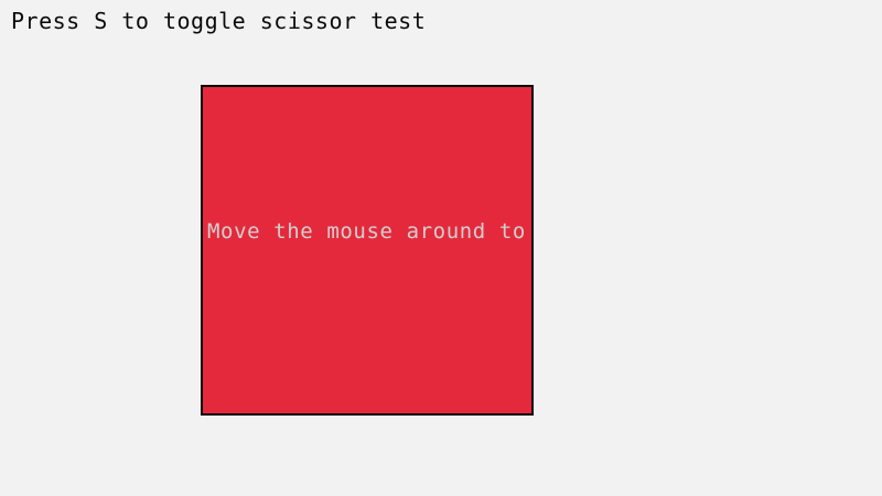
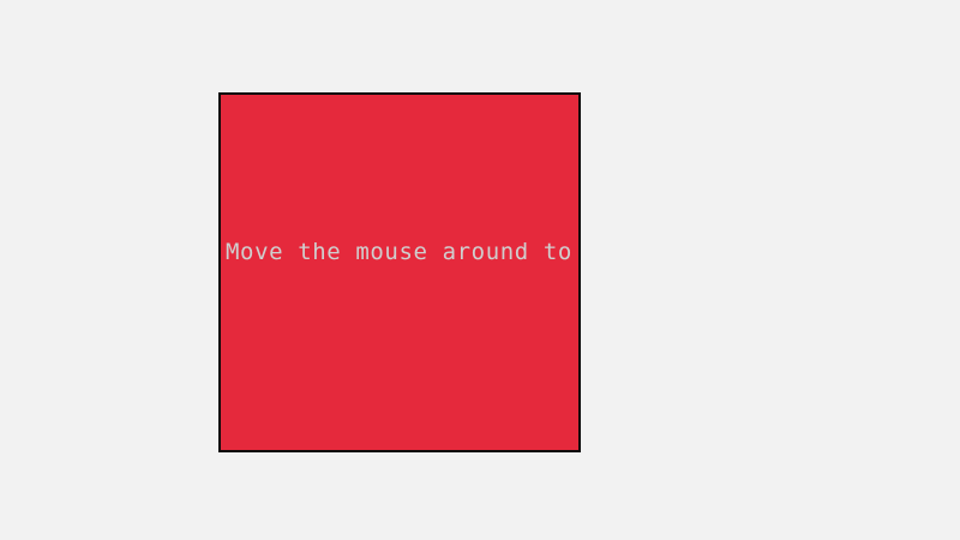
- Press S to toggle scissor test
  Move the mouse around to
